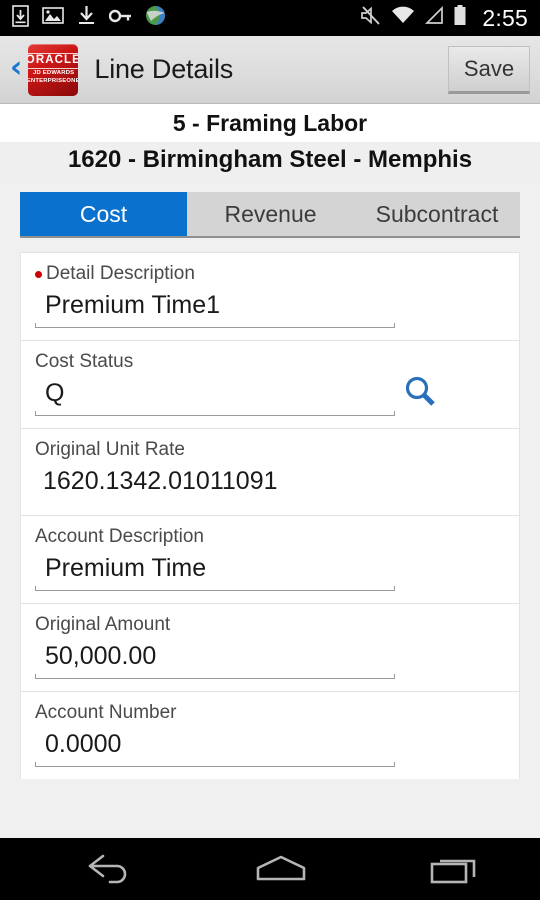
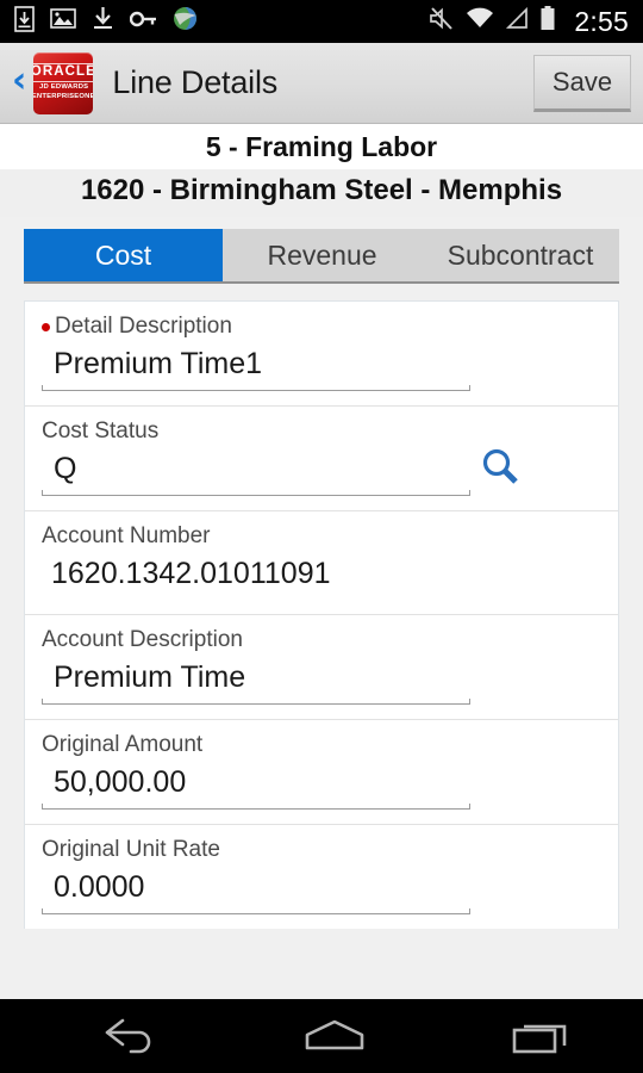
  2:55
  ‹
  ORACLE
  Line Details
  Save
  5 - Framing Labor
  1620 - Birmingham Steel - Memphis
  Cost
  Revenue
  Subcontract
  Detail Description
  Premium Time1
  Cost Status
  Q
- Original Unit Rate
+ Account Number
  1620.1342.01011091
  Account Description
  Premium Time
  Original Amount
  50,000.00
- Account Number
+ Original Unit Rate
  0.0000
